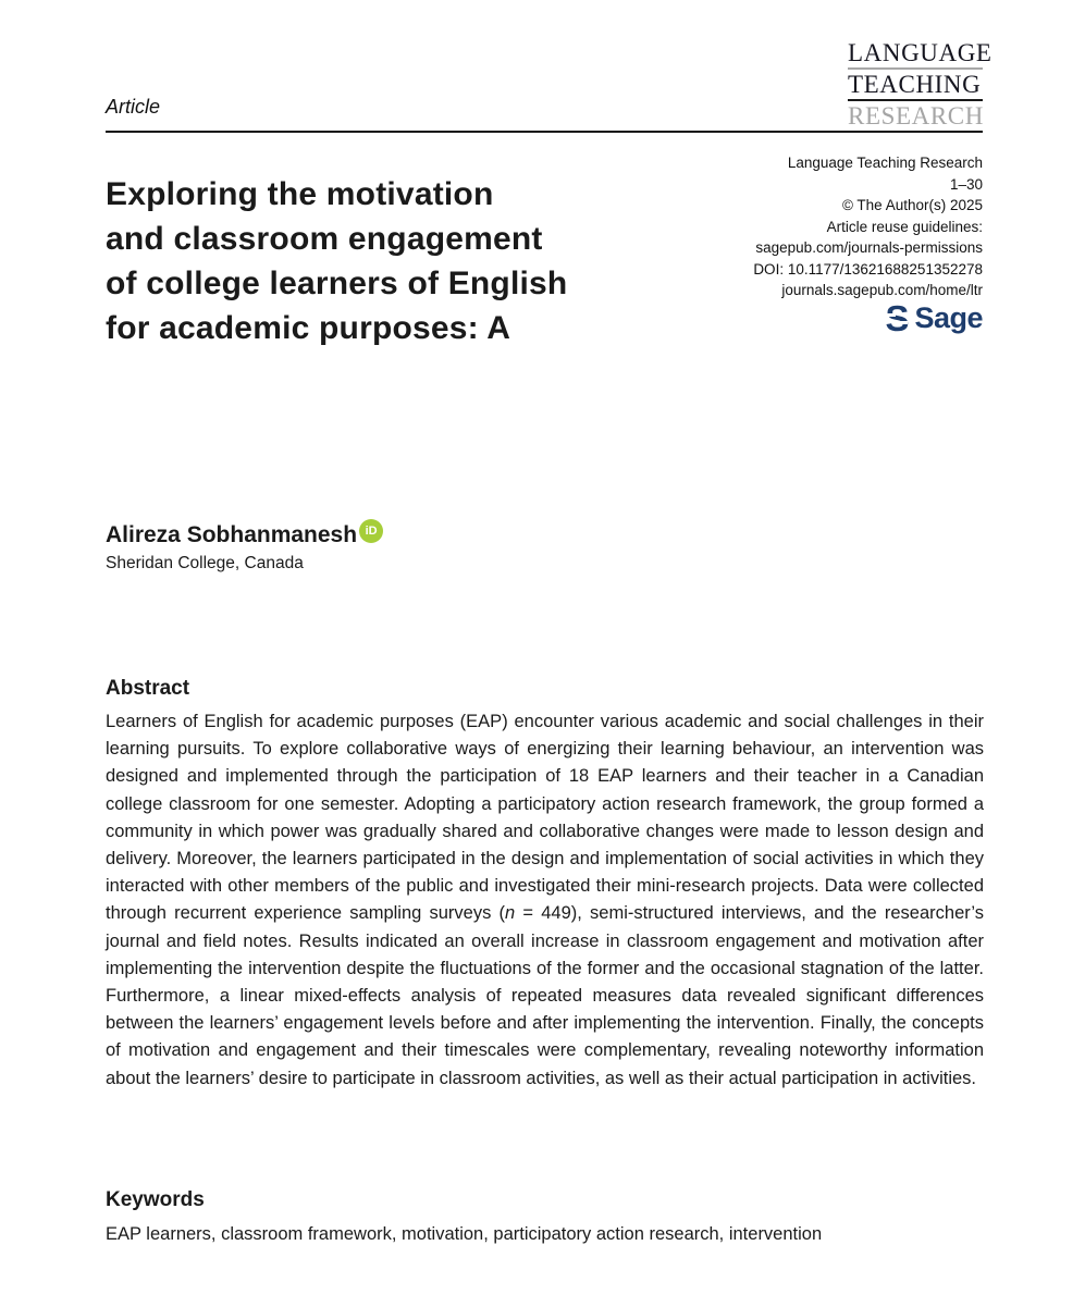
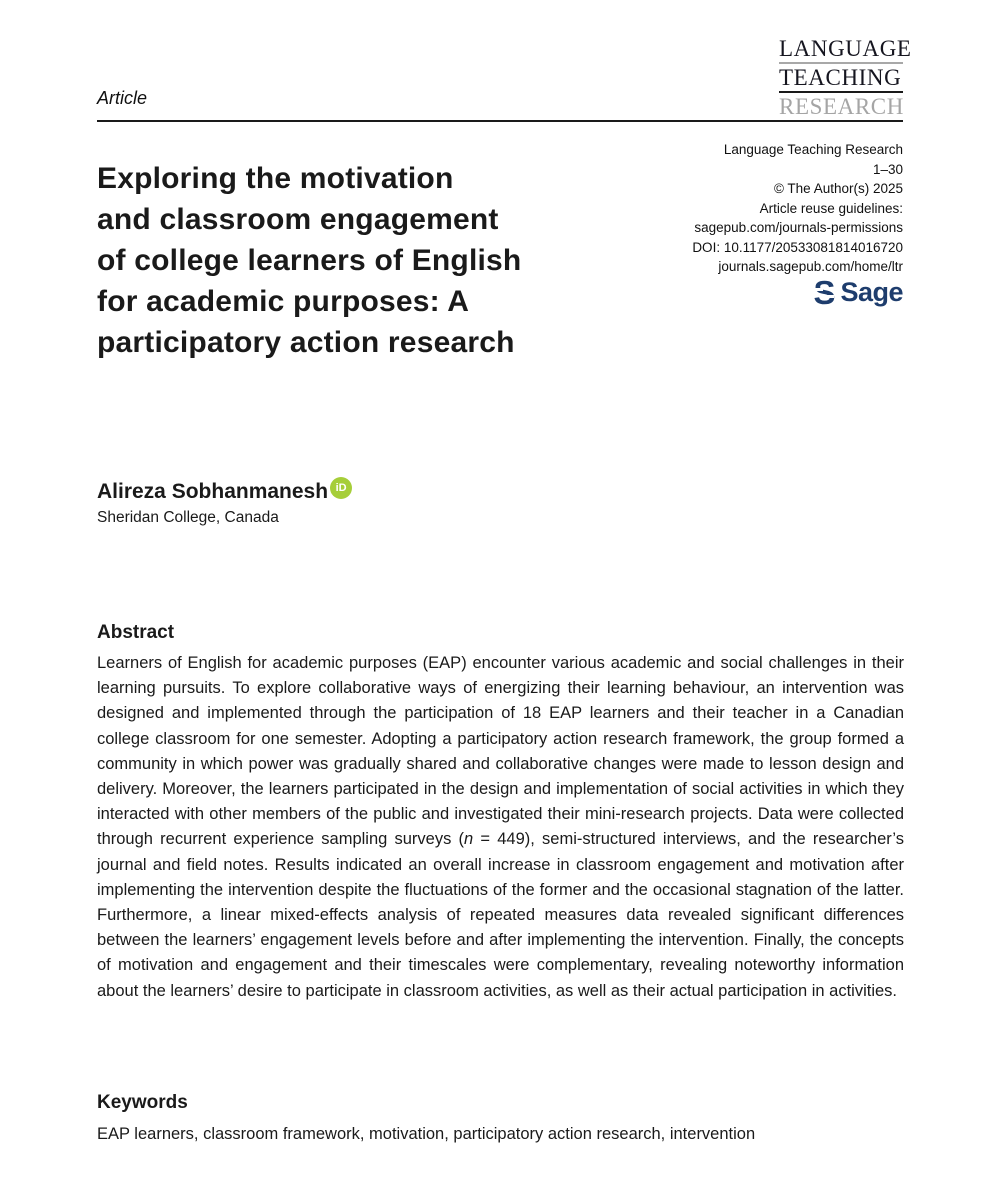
  Article
  LANGUAGE
  TEACHING
  RESEARCH
  Language Teaching Research
  1–30
  © The Author(s) 2025
  Article reuse guidelines:
  sagepub.com/journals-permissions
- DOI: 10.1177/13621688251352278
+ DOI: 10.1177/20533081814016720
  journals.sagepub.com/home/ltr
  S
  Sage
  Exploring the motivation
  and classroom engagement
  of college learners of English
  for academic purposes: A
+ participatory action research
  Alireza Sobhanmanesh iD
  Sheridan College, Canada
  Abstract
  Learners of English for academic purposes (EAP) encounter various academic and social challenges in their learning pursuits. To explore collaborative ways of energizing their learning behaviour, an intervention was designed and implemented through the participation of 18 EAP learners and their teacher in a Canadian college classroom for one semester. Adopting a participatory action research framework, the group formed a community in which power was gradually shared and collaborative changes were made to lesson design and delivery. Moreover, the learners participated in the design and implementation of social activities in which they interacted with other members of the public and investigated their mini-research projects. Data were collected through recurrent experience sampling surveys (n = 449), semi-structured interviews, and the researcher’s journal and field notes. Results indicated an overall increase in classroom engagement and motivation after implementing the intervention despite the fluctuations of the former and the occasional stagnation of the latter. Furthermore, a linear mixed-effects analysis of repeated measures data revealed significant differences between the learners’ engagement levels before and after implementing the intervention. Finally, the concepts of motivation and engagement and their timescales were complementary, revealing noteworthy information about the learners’ desire to participate in classroom activities, as well as their actual participation in activities.
  Keywords
  EAP learners, classroom framework, motivation, participatory action research, intervention
